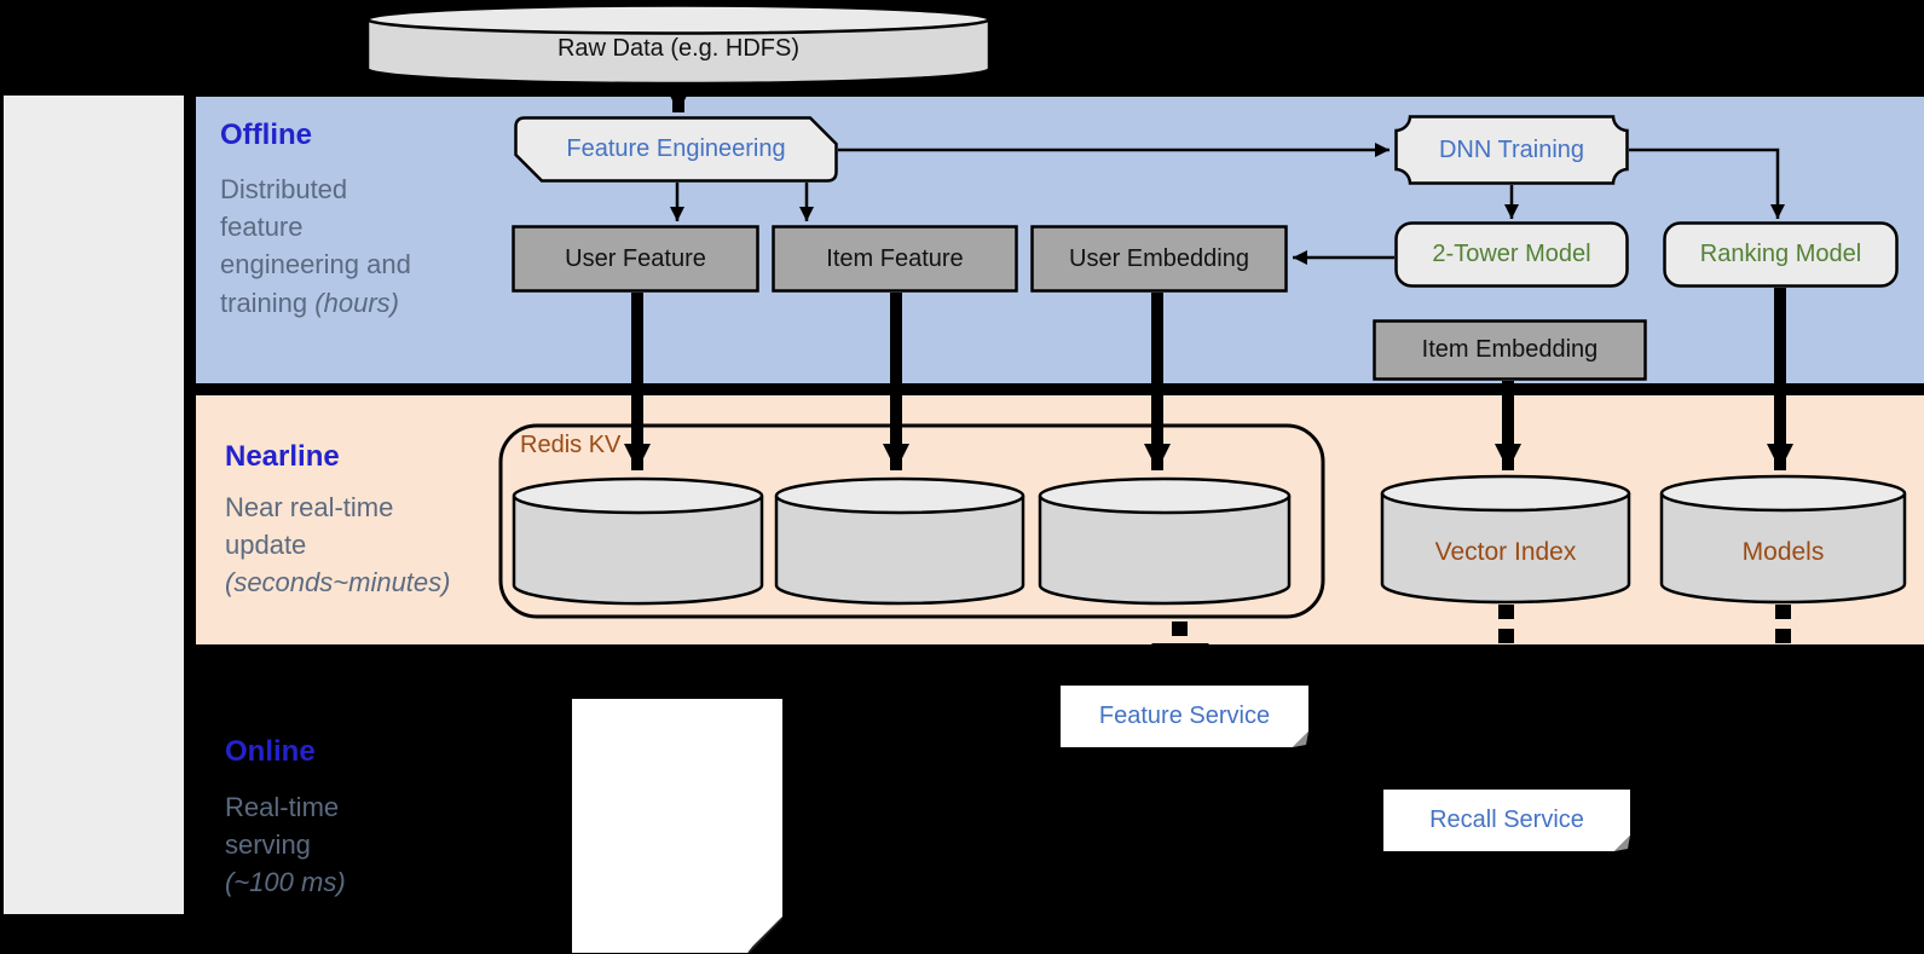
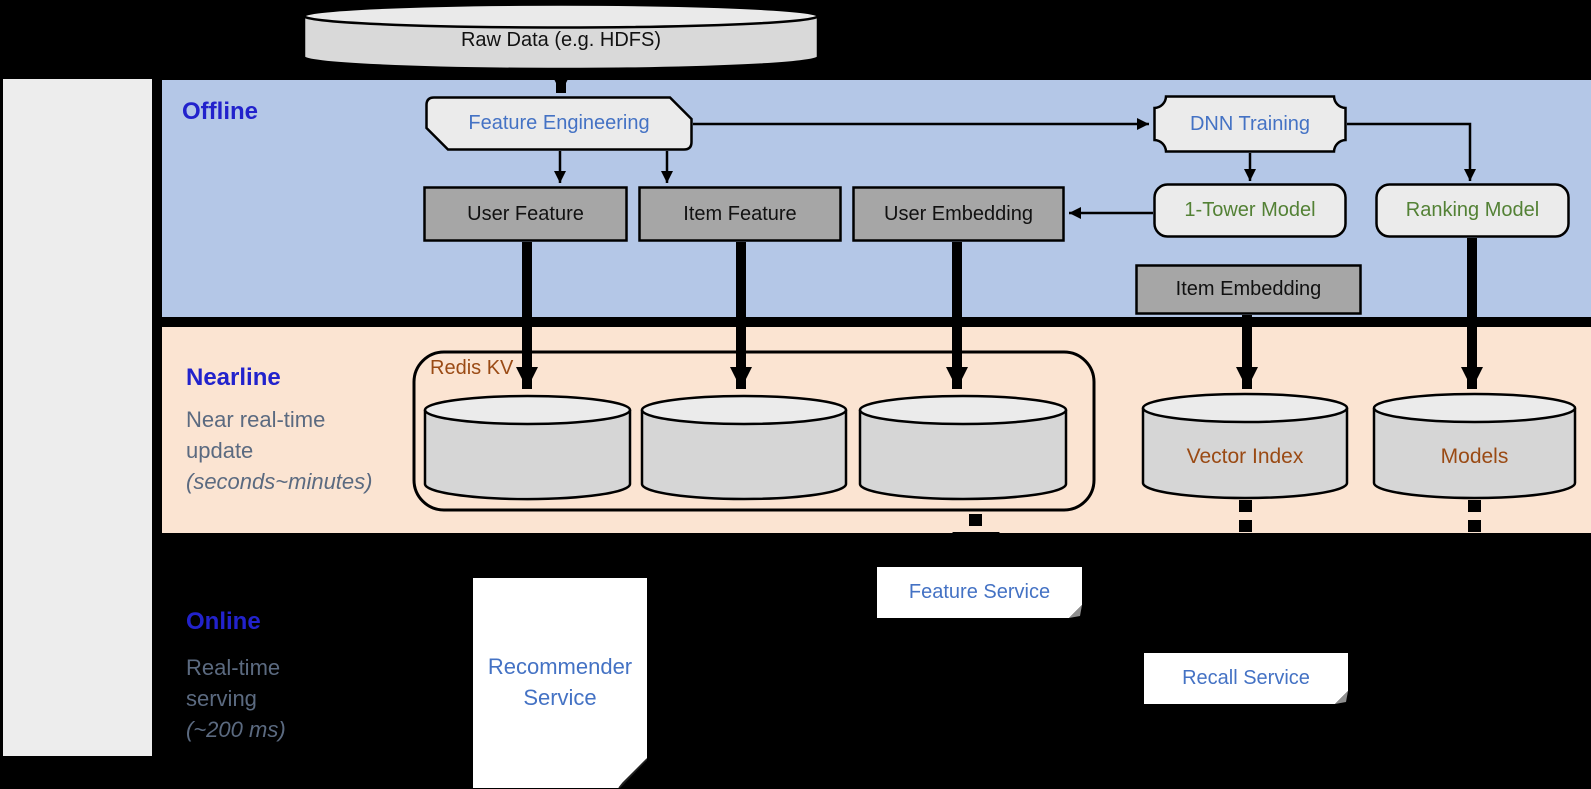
  Offline
- Distributed feature engineering and training (hours)
  Nearline
  Near real-time update (seconds~minutes)
  Online
- Real-time serving (~100 ms)
+ Real-time serving (~200 ms)
  Raw Data (e.g. HDFS)
  Feature Engineering
  DNN Training
  User Feature
  Item Feature
  User Embedding
- 2-Tower Model
+ 1-Tower Model
  Ranking Model
  Item Embedding
  Redis KV
  Vector Index
  Models
  Feature Service
  Recall Service
+ Recommender Service
